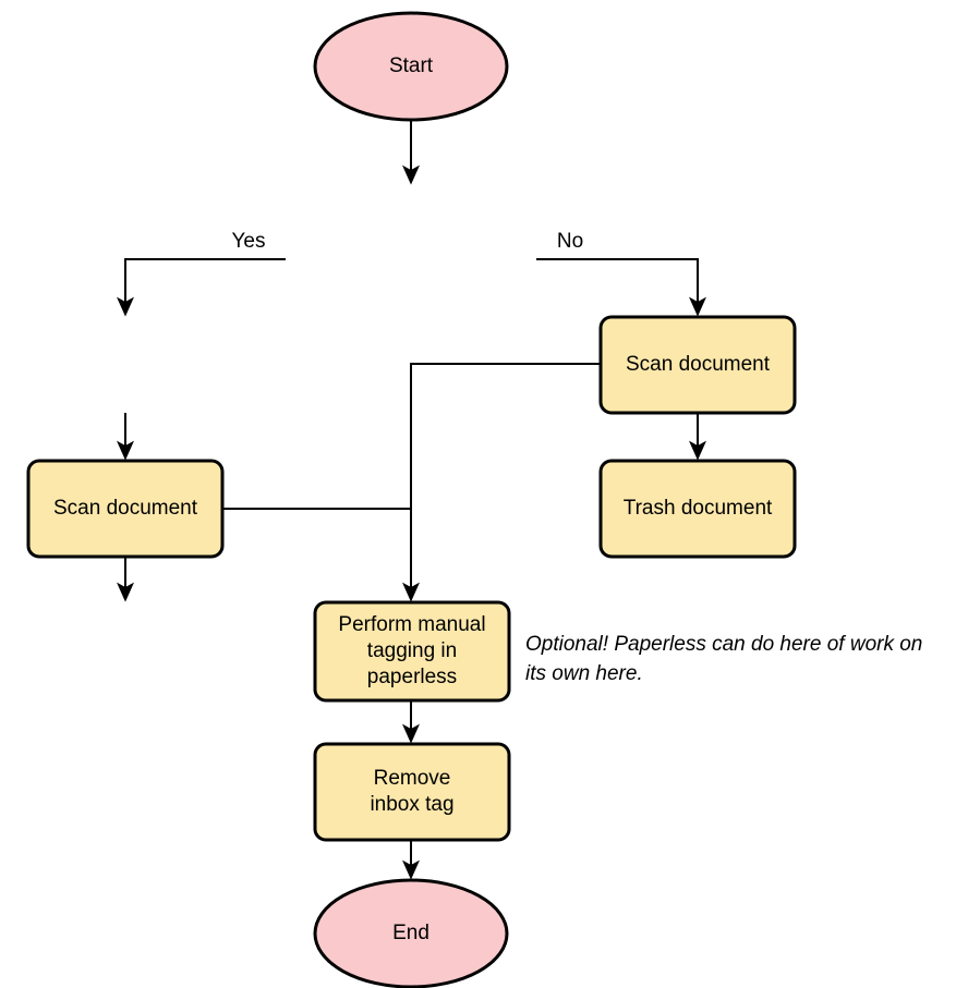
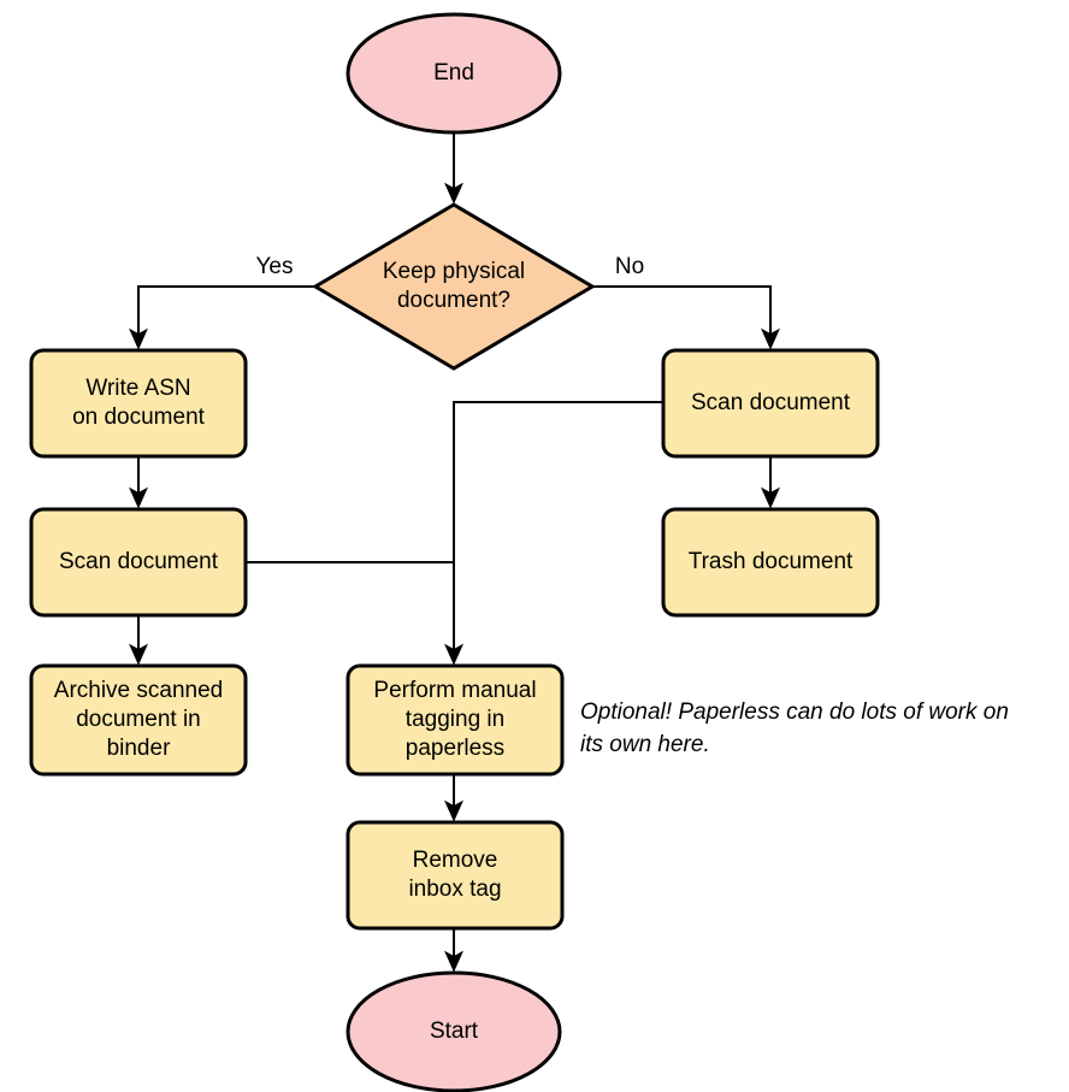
- Start
+ End
+ Keep physical document?
+ Write ASN on document
  Scan document
+ Archive scanned document in binder
  Scan document
  Trash document
  Perform manual tagging in paperless
  Remove inbox tag
- End
+ Start
  Yes
  No
- Optional! Paperless can do here of work on its own here.
+ Optional! Paperless can do lots of work on its own here.
